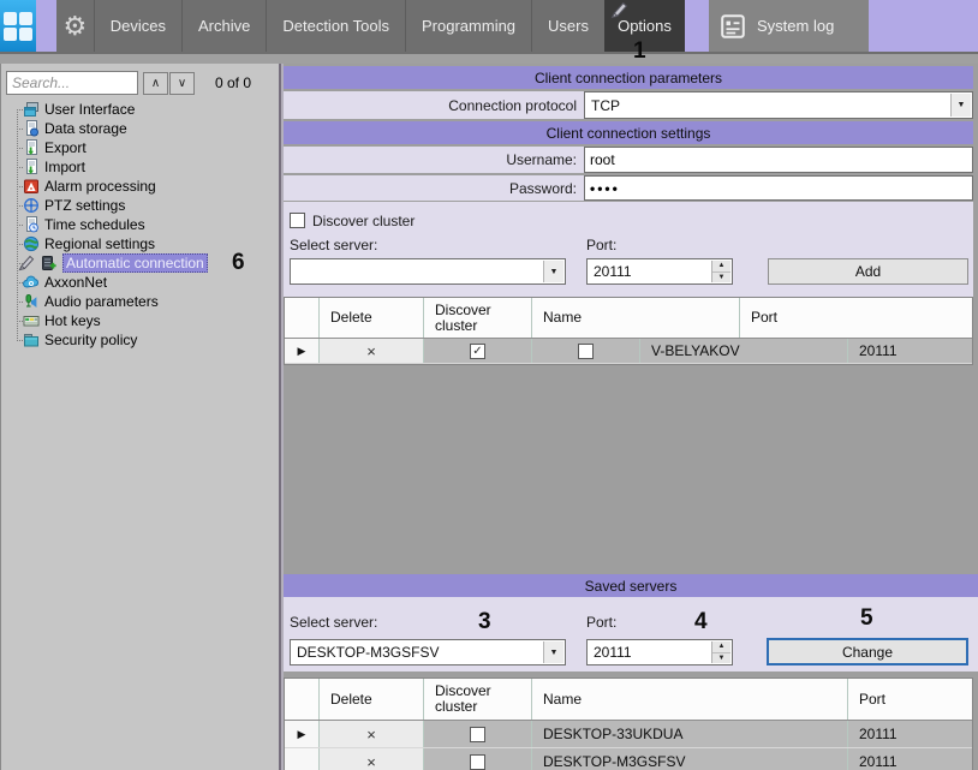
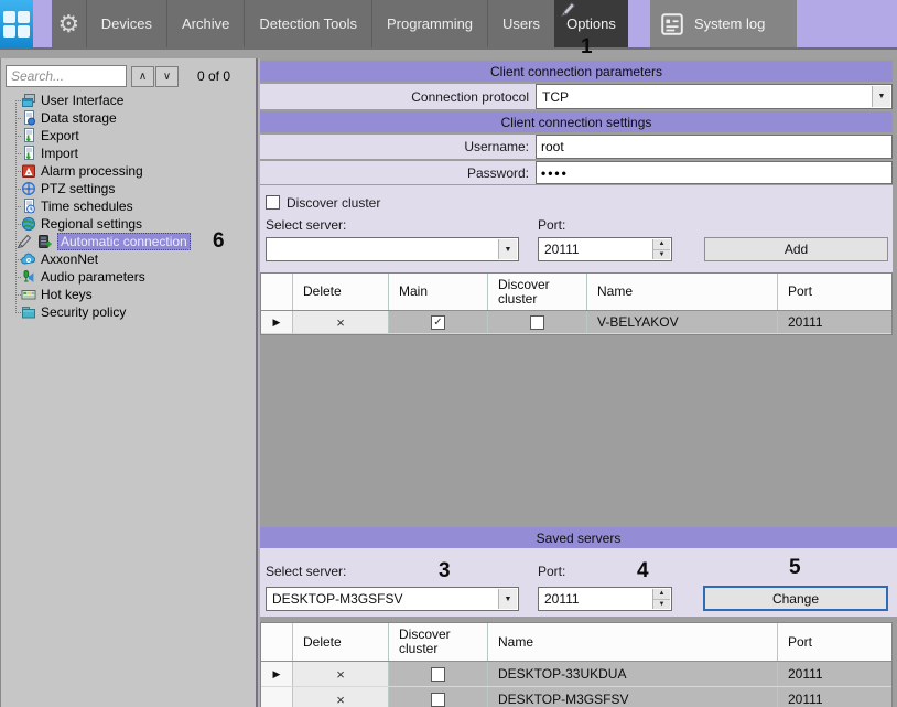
  ⚙
  Devices
  Archive
  Detection Tools
  Programming
  Users
  Options
  System log
  Search...
  ∧
  ∨
  0 of 0
  User Interface
  Data storage
  Export
  Import
  Alarm processing
  PTZ settings
  Time schedules
  Regional settings
  Automatic connection
  AxxonNet
  Audio parameters
  Hot keys
  Security policy
  Client connection parameters
  Connection protocol
  TCP
  Client connection settings
  Username:
  root
  Password:
  ••••
  Discover cluster
  Select server:
  Port:
  20111
  Add
  Delete
+ Main
  Discover cluster
  Name
  Port
  ▶
  ×
  ✓
  V-BELYAKOV
  20111
  Saved servers
  Select server:
  DESKTOP-M3GSFSV
  Port:
  20111
  Change
  Delete
  Discover cluster
  Name
  Port
  ▶
  ×
  DESKTOP-33UKDUA
  20111
  ×
  DESKTOP-M3GSFSV
  20111
  1
  6
  3
  4
  5
